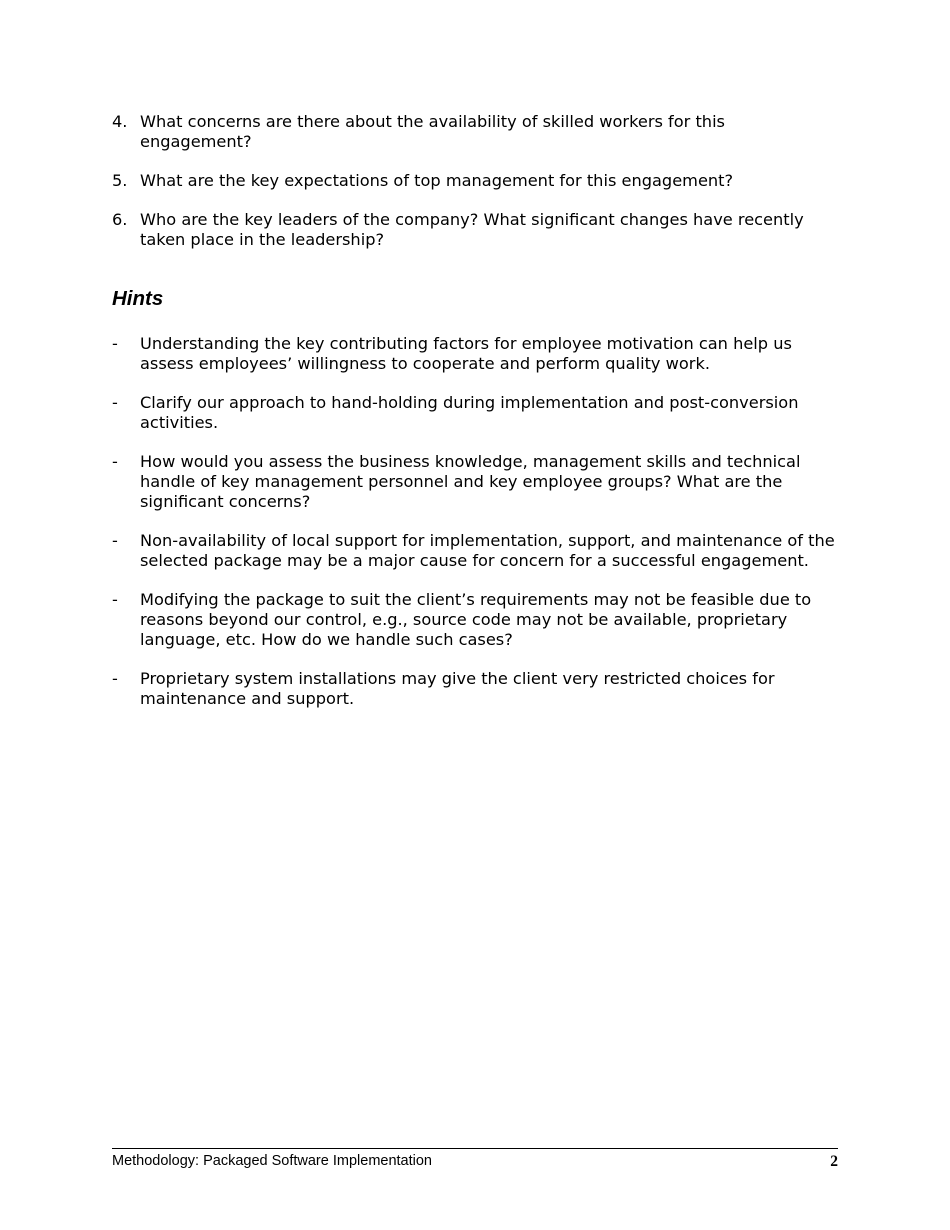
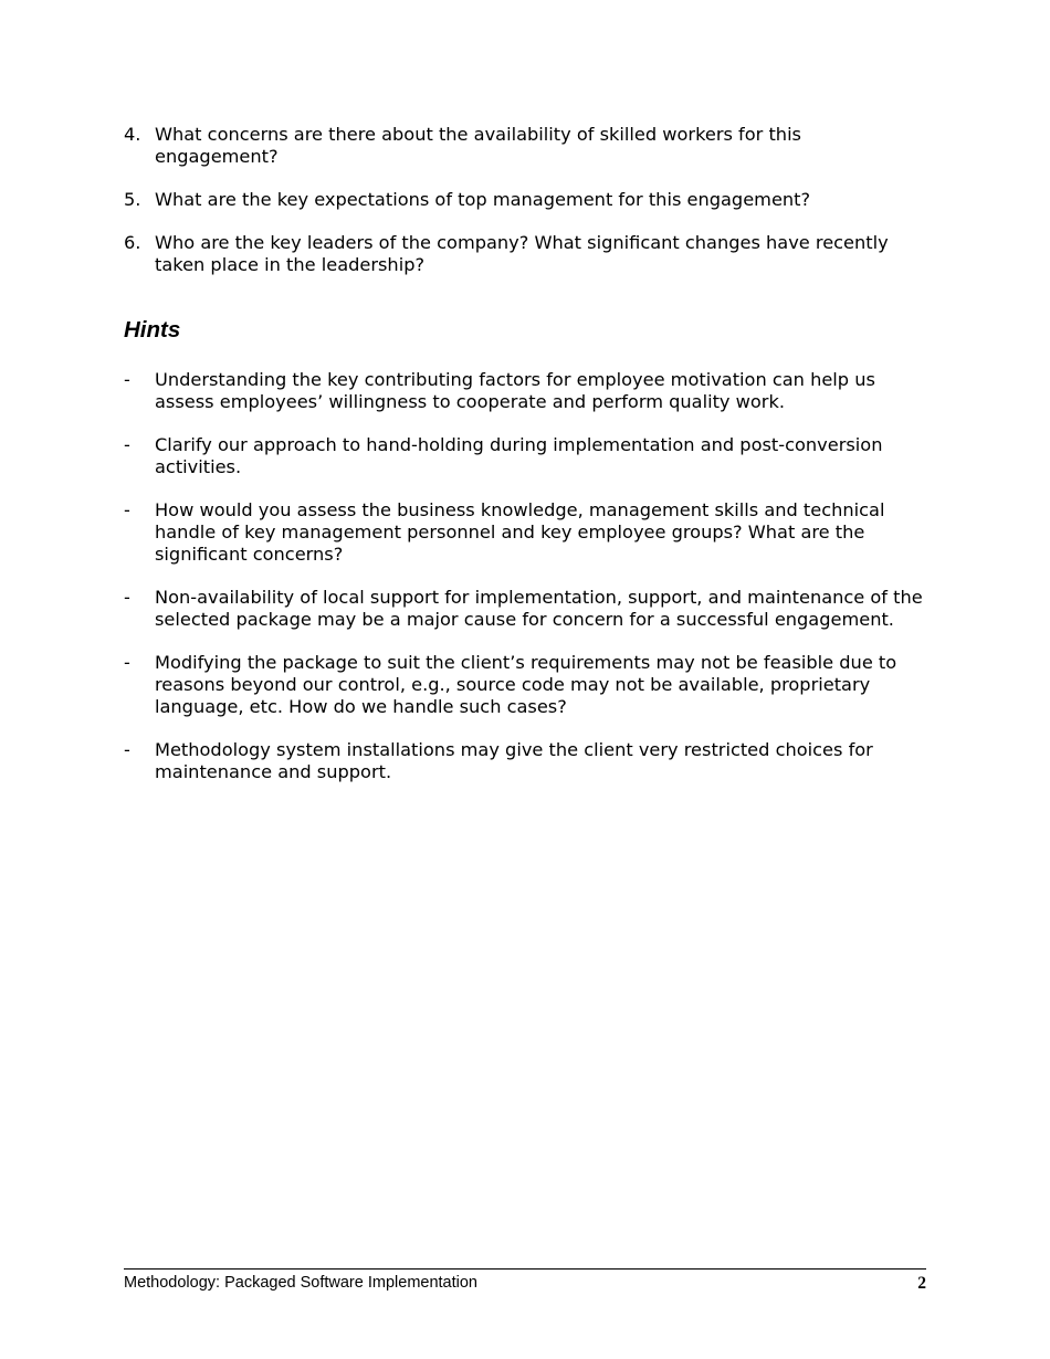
  4.
  What concerns are there about the availability of skilled workers for this engagement?
  5.
  What are the key expectations of top management for this engagement?
  6.
  Who are the key leaders of the company? What significant changes have recently taken place in the leadership?
  Hints
  -
  Understanding the key contributing factors for employee motivation can help us assess employees’ willingness to cooperate and perform quality work.
  -
  Clarify our approach to hand-holding during implementation and post-conversion activities.
  -
  How would you assess the business knowledge, management skills and technical handle of key management personnel and key employee groups? What are the significant concerns?
  -
  Non-availability of local support for implementation, support, and maintenance of the selected package may be a major cause for concern for a successful engagement.
  -
  Modifying the package to suit the client’s requirements may not be feasible due to reasons beyond our control, e.g., source code may not be available, proprietary language, etc. How do we handle such cases?
  -
- Proprietary system installations may give the client very restricted choices for maintenance and support.
+ Methodology system installations may give the client very restricted choices for maintenance and support.
  Methodology: Packaged Software Implementation
  2
